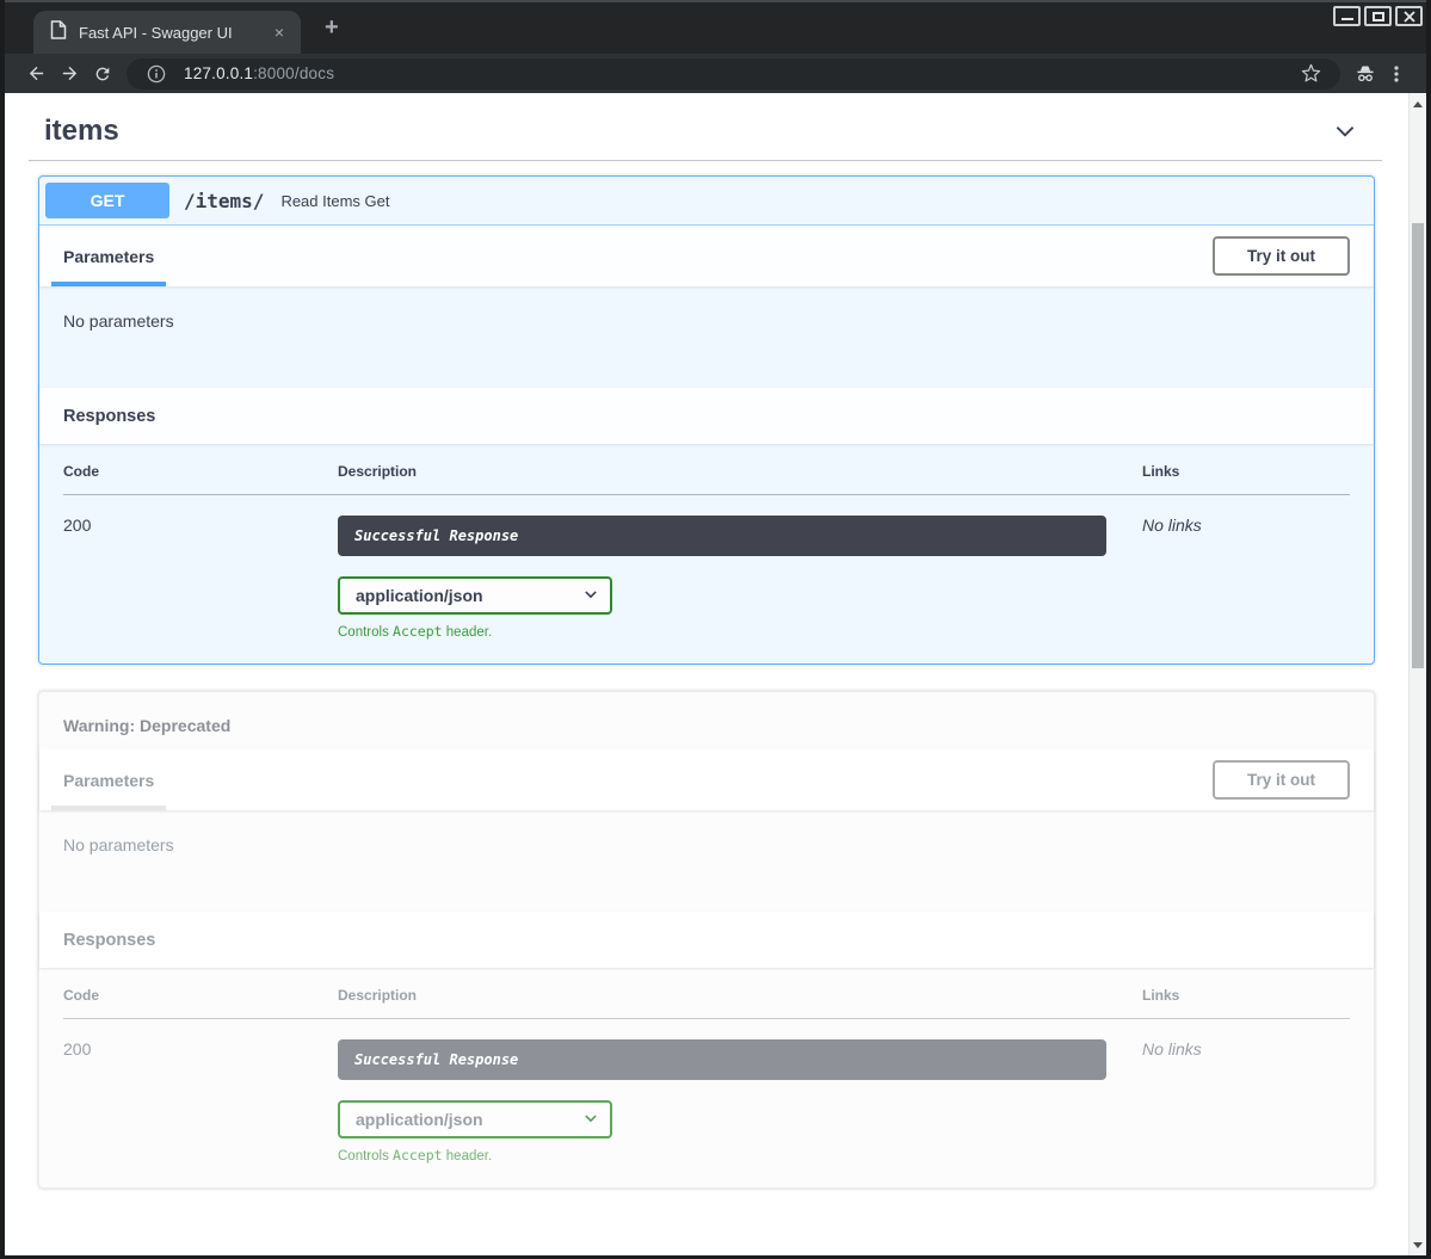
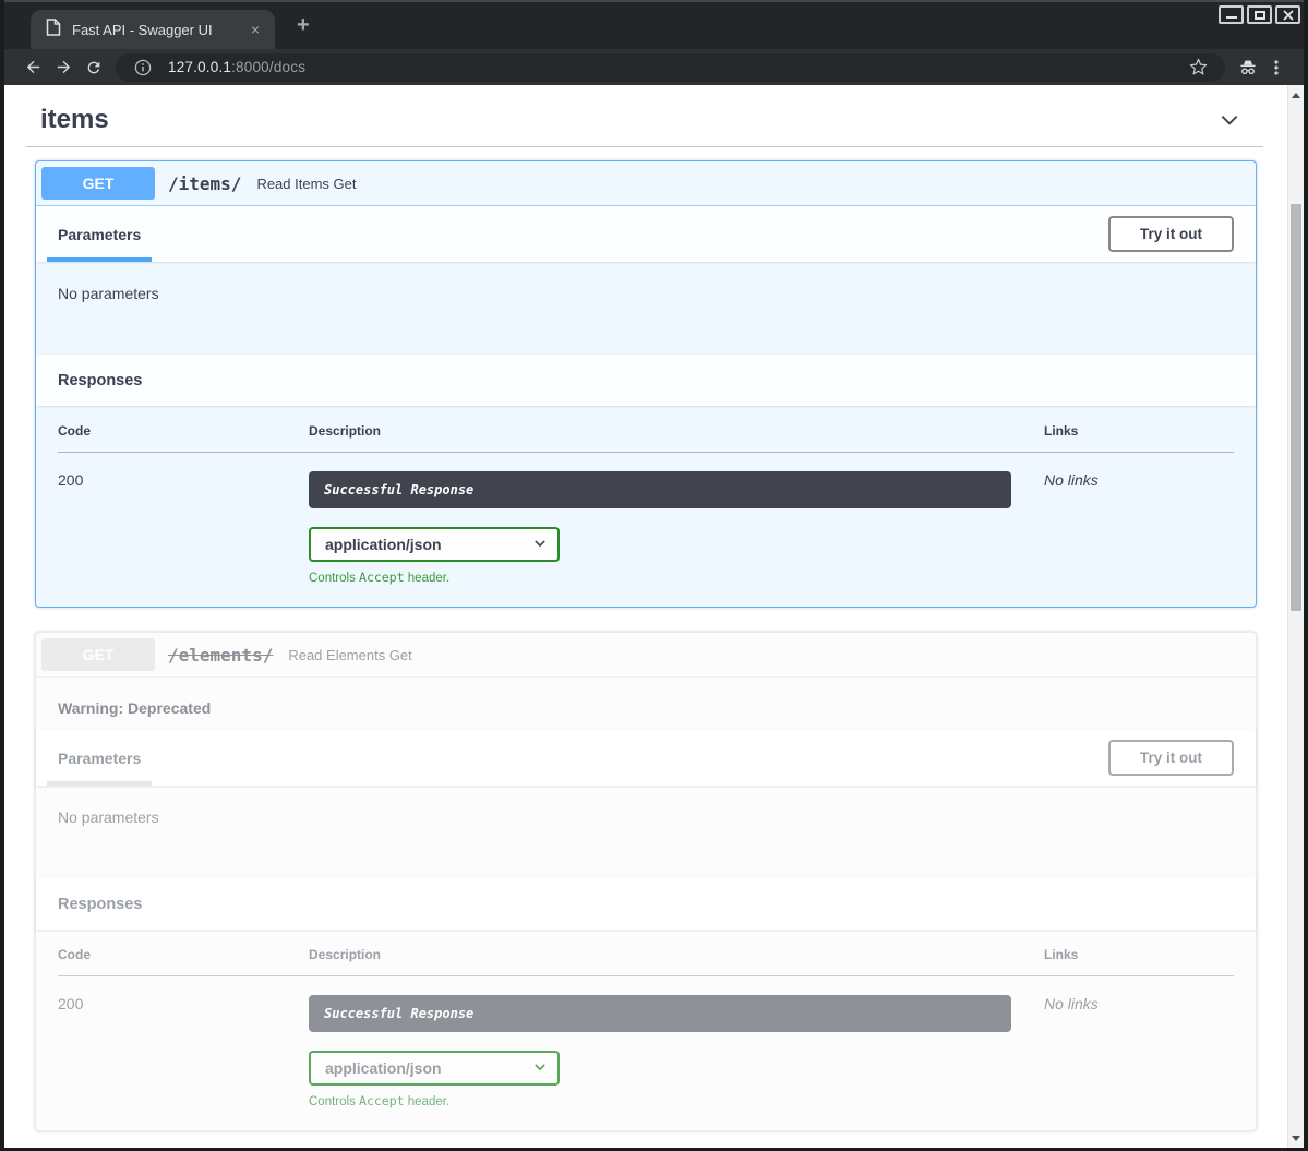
  Fast API - Swagger UI
  ×
  +
  127.0.0.1:8000/docs
  items
  GET
  /items/
  Read Items Get
  Parameters
  Try it out
  No parameters
  Responses
  Code	Description	Links
  200	Successful Response application/json Controls Accept header.	No links
+ /elements/
+ Read Elements Get
  Warning: Deprecated
  Parameters
  Try it out
  No parameters
  Responses
  Code	Description	Links
  200	Successful Response application/json Controls Accept header.	No links
